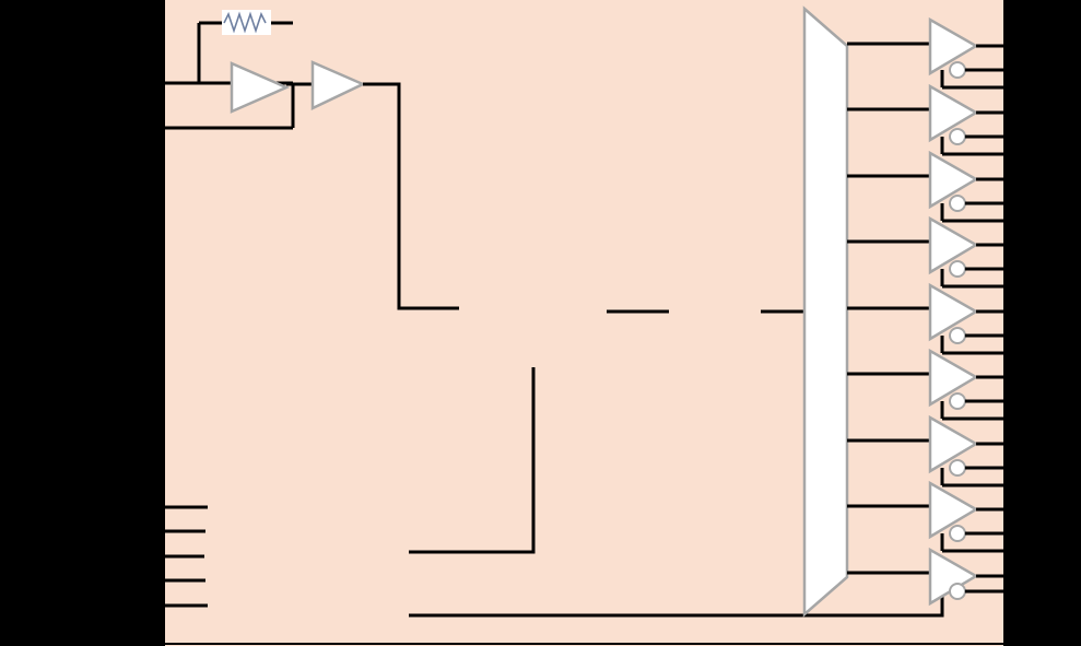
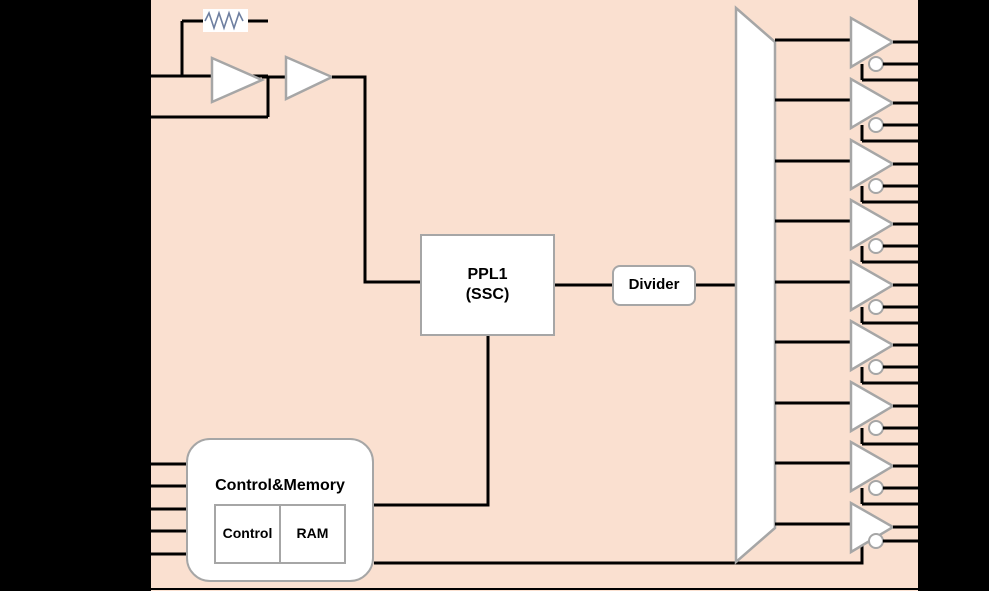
+ PPL1
+ (SSC)
+ Divider
+ Control&Memory
+ Control
+ RAM
